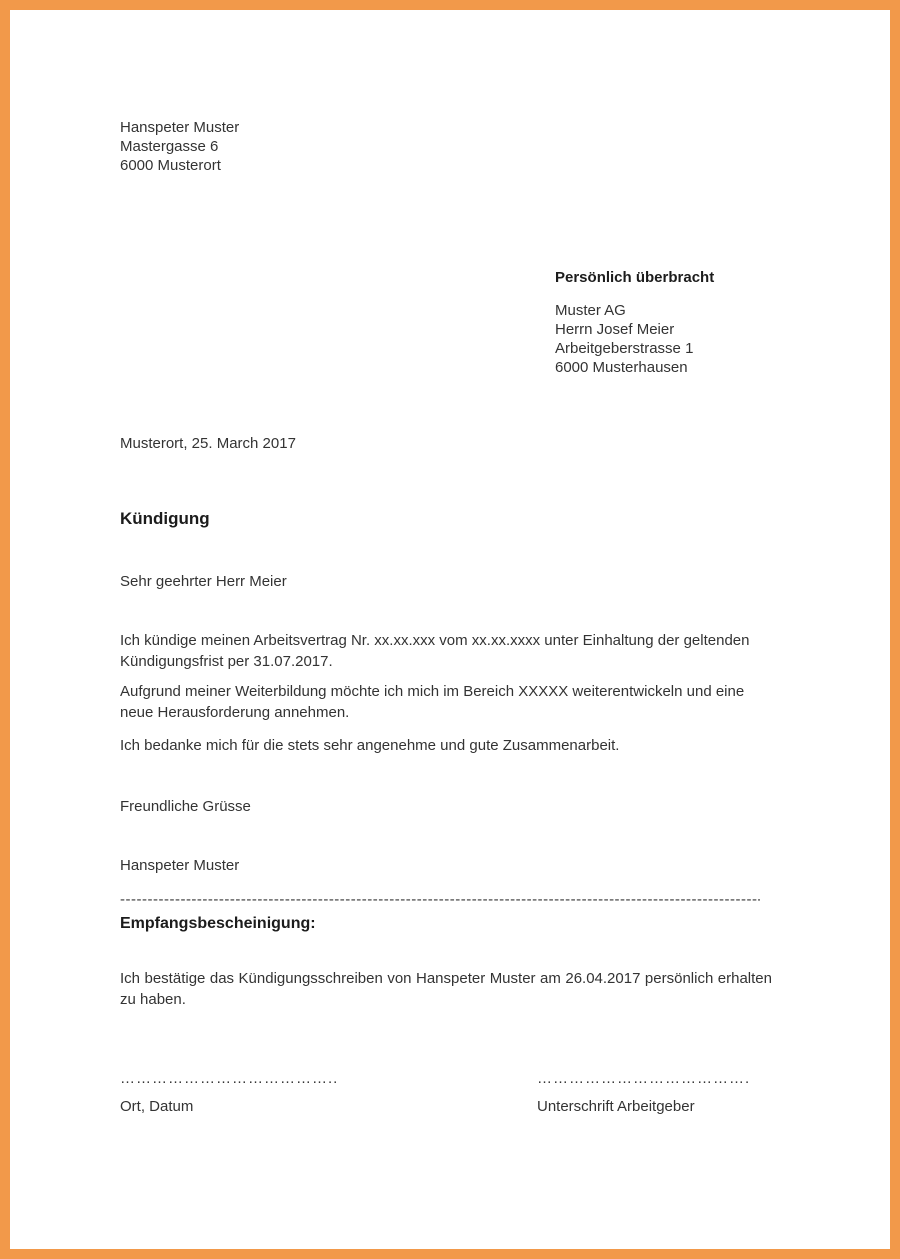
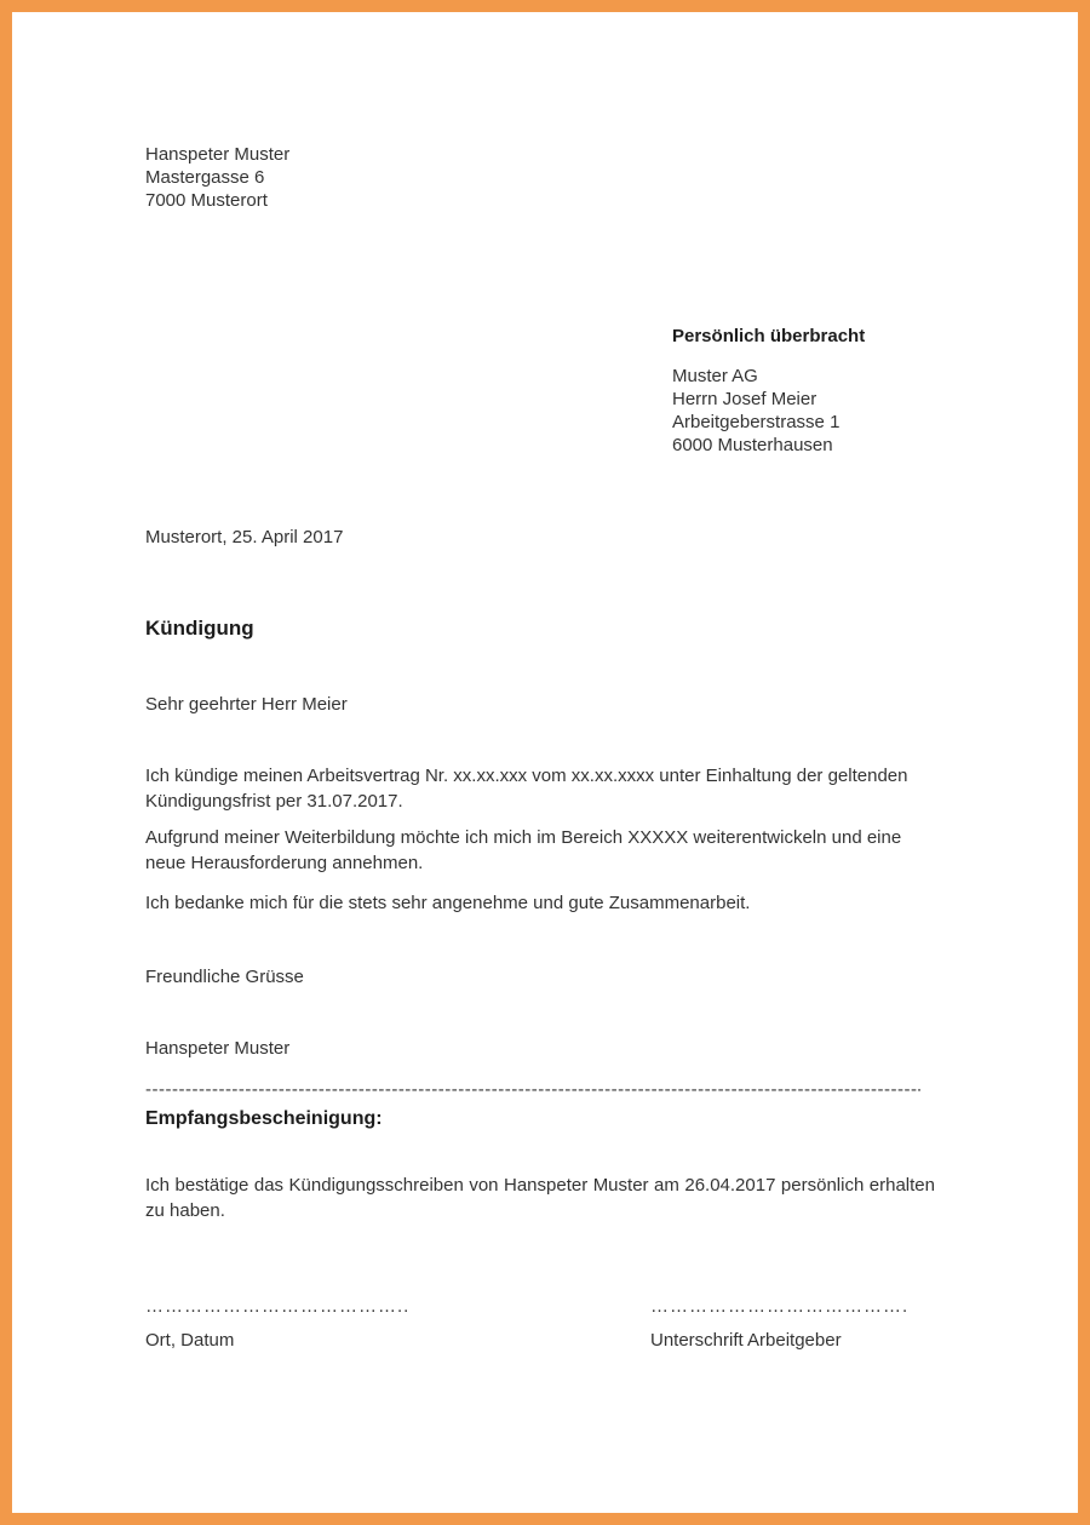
  Hanspeter Muster
  Mastergasse 6
- 6000 Musterort
+ 7000 Musterort
  Persönlich überbracht
  Muster AG
  Herrn Josef Meier
  Arbeitgeberstrasse 1
  6000 Musterhausen
- Musterort, 25. March 2017
+ Musterort, 25. April 2017
  Kündigung
  Sehr geehrter Herr Meier
  Ich kündige meinen Arbeitsvertrag Nr. xx.xx.xxx vom xx.xx.xxxx unter Einhaltung der geltenden Kündigungsfrist per 31.07.2017.
  Aufgrund meiner Weiterbildung möchte ich mich im Bereich XXXXX weiterentwickeln und eine neue Herausforderung annehmen.
  Ich bedanke mich für die stets sehr angenehme und gute Zusammenarbeit.
  Freundliche Grüsse
  Hanspeter Muster
  Empfangsbescheinigung:
  Ich bestätige das Kündigungsschreiben von Hanspeter Muster am 26.04.2017 persönlich erhalten zu haben.
  …………………………………..
  Ort, Datum
  ………………………………….
  Unterschrift Arbeitgeber
